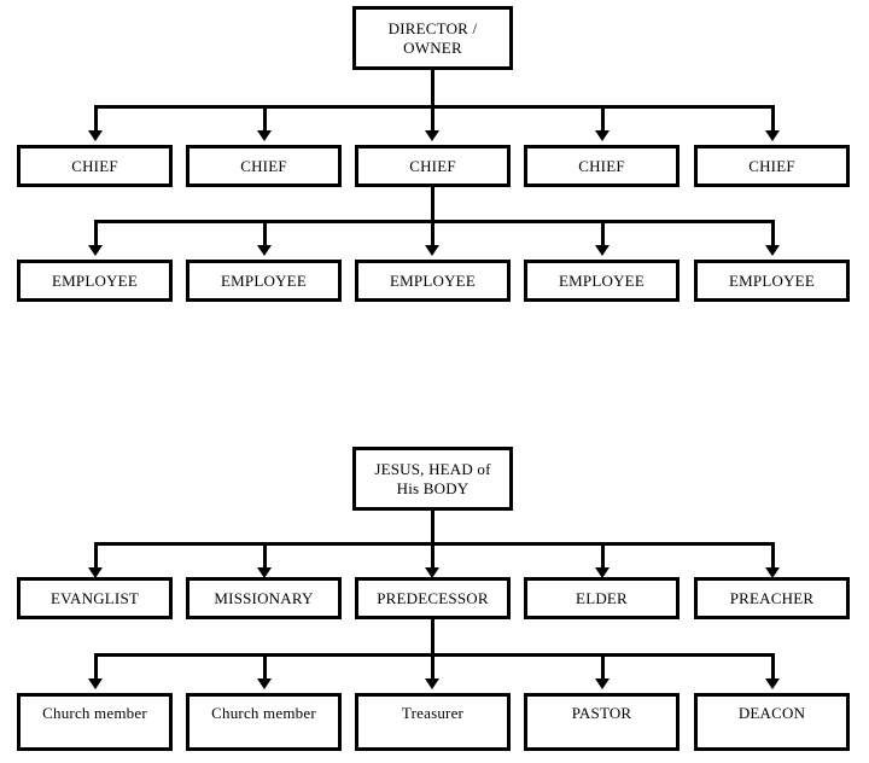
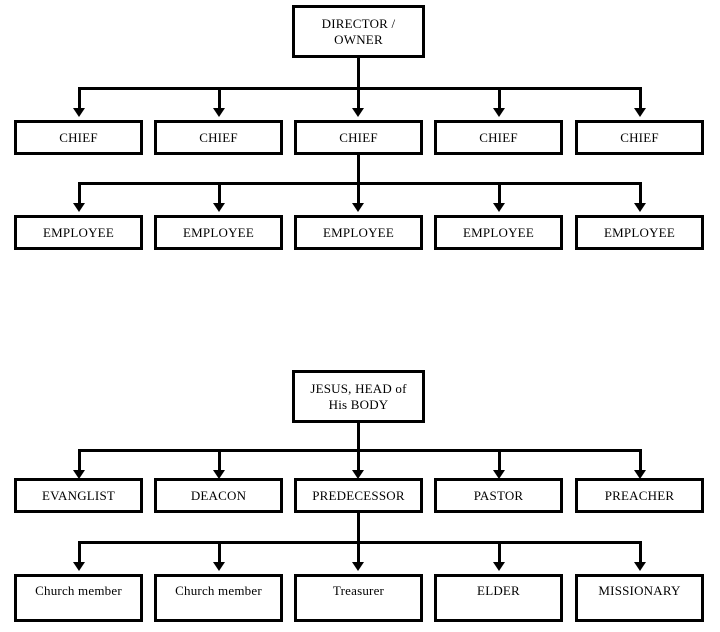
  DIRECTOR /
  OWNER
  CHIEF
  CHIEF
  CHIEF
  CHIEF
  CHIEF
  EMPLOYEE
  EMPLOYEE
  EMPLOYEE
  EMPLOYEE
  EMPLOYEE
  JESUS, HEAD of
  His BODY
  EVANGLIST
- MISSIONARY
+ DEACON
  PREDECESSOR
- ELDER
+ PASTOR
  PREACHER
  Church member
  Church member
  Treasurer
- PASTOR
+ ELDER
- DEACON
+ MISSIONARY
